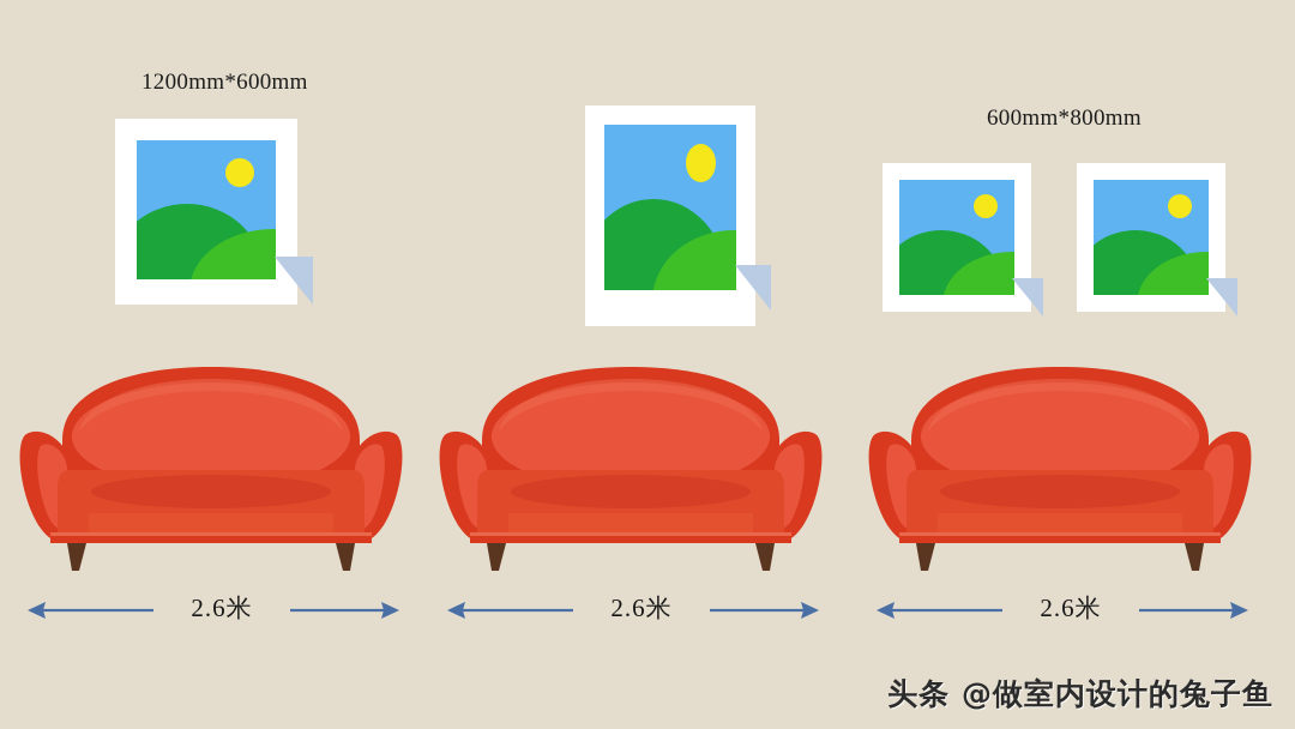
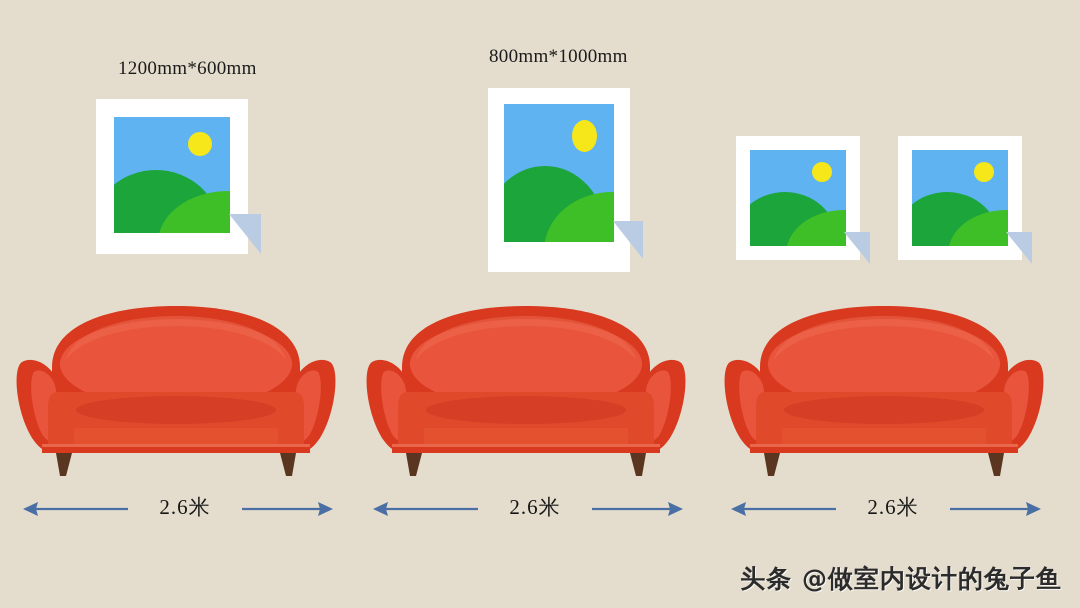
  1200mm*600mm
  2.6米
+ 800mm*1000mm
  2.6米
- 600mm*800mm
  2.6米
  头条 @做室内设计的兔子鱼
